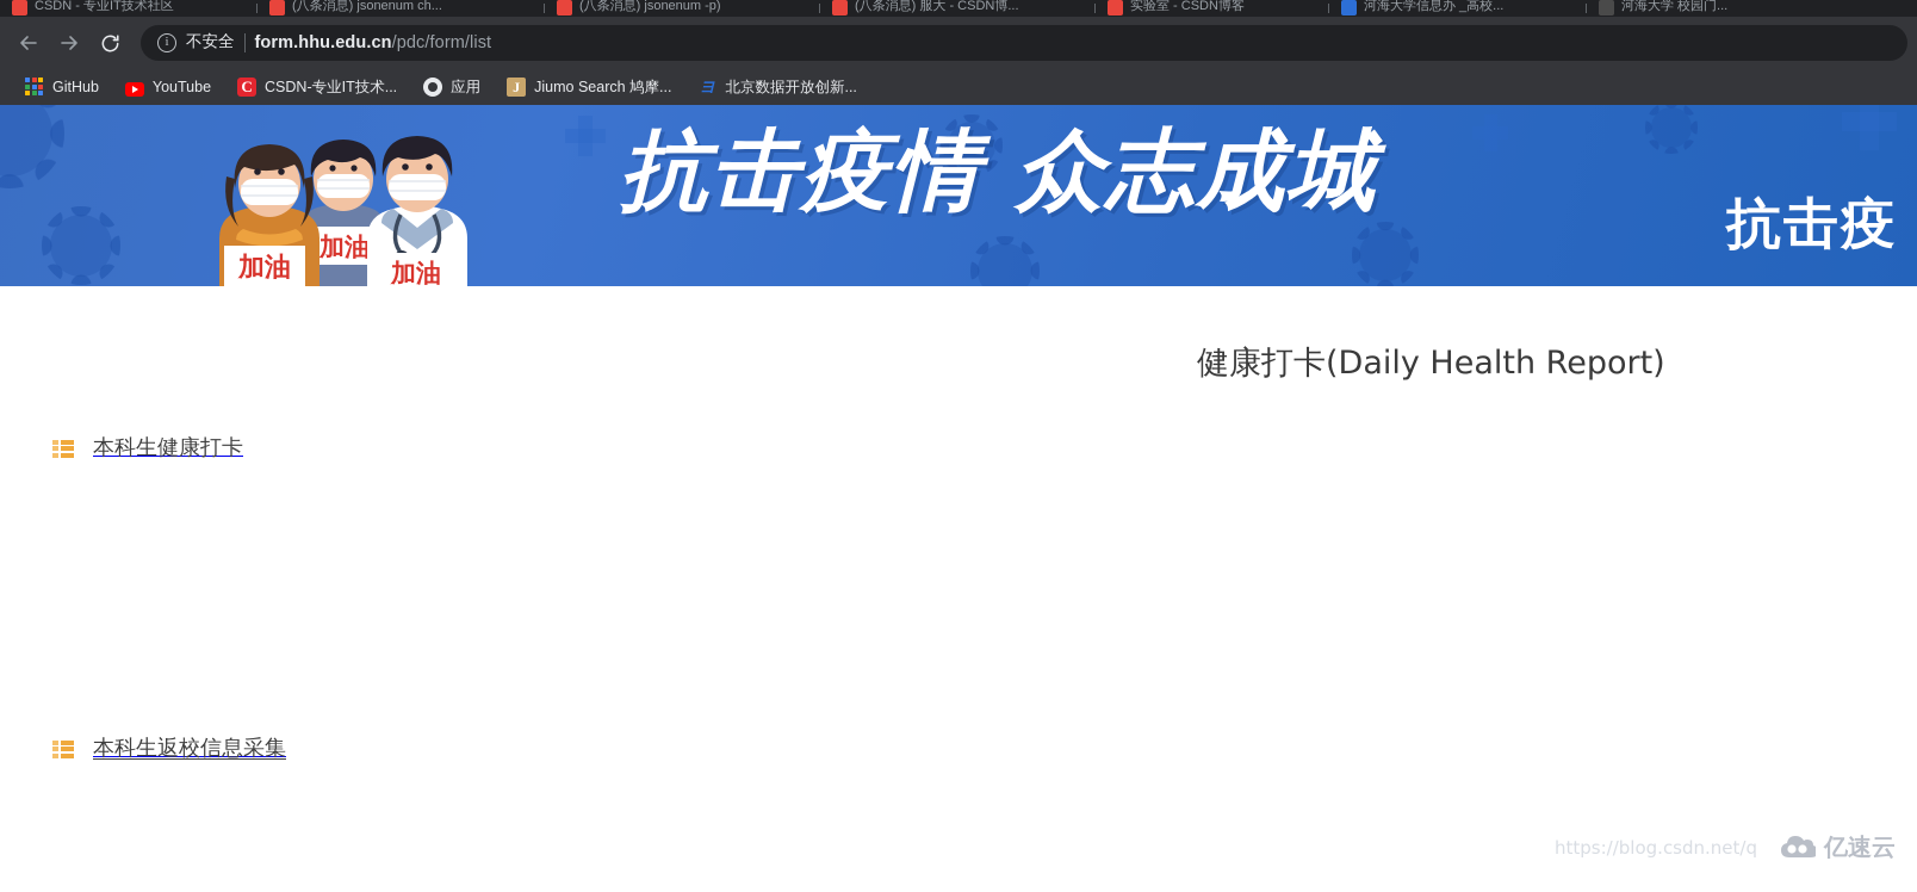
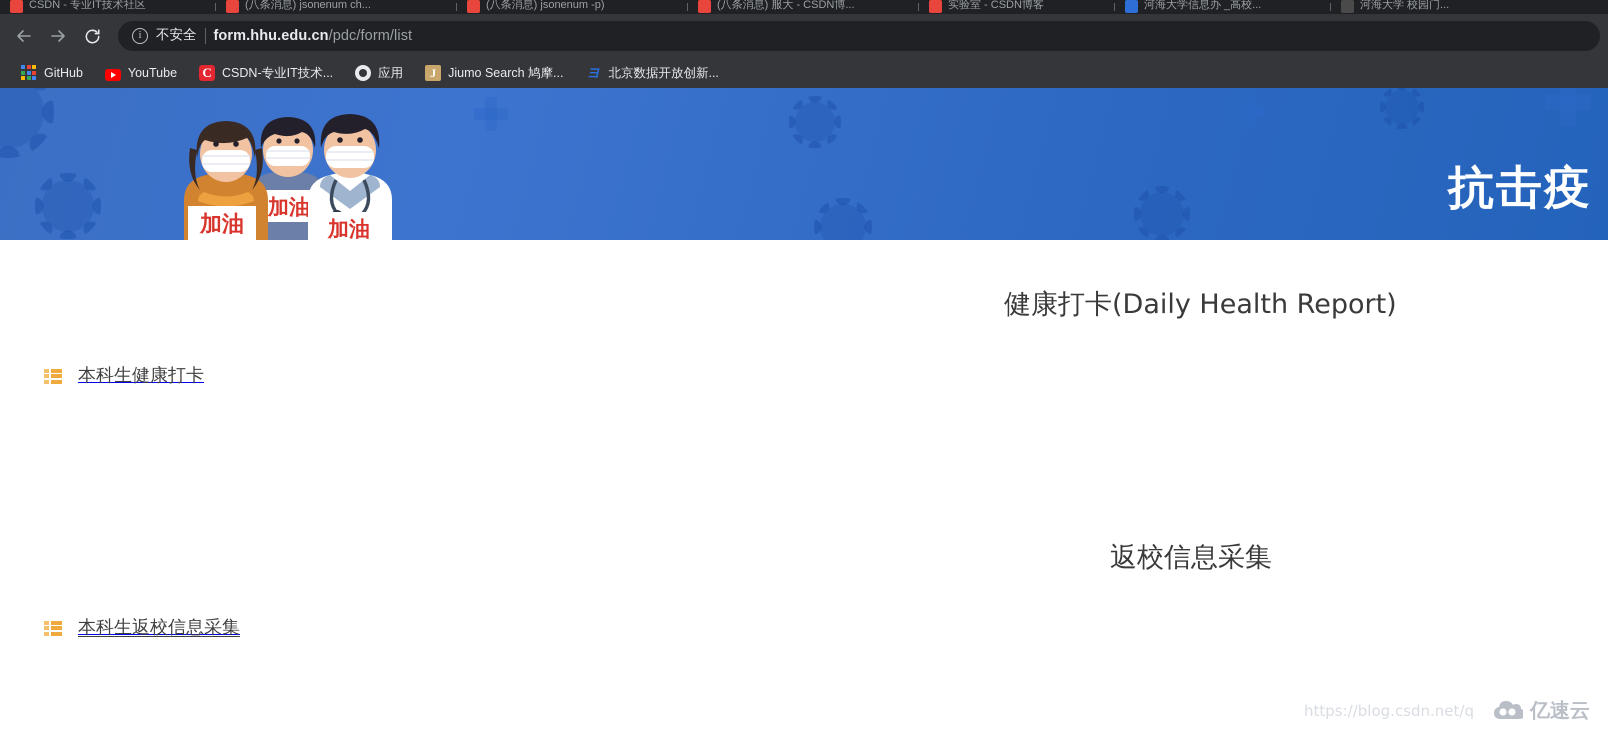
  CSDN - 专业IT技术社区
  (八条消息) jsonenum ch...
  (八条消息) jsonenum -p)
  (八条消息) 服大 - CSDN博...
  实验室 - CSDN博客
  河海大学信息办 _高校...
  河海大学 校园门...
  i
  不安全
  form.hhu.edu.cn/pdc/form/list
  GitHub
  YouTube
  C
  CSDN-专业IT技术...
  应用
  J
  Jiumo Search 鸠摩...
  ヨ
  北京数据开放创新...
  加油
  加油
  加油
- 抗击疫情 众志成城
  抗击疫
  健康打卡(Daily Health Report)
  本科生健康打卡
+ 返校信息采集
  本科生返校信息采集
  https://blog.csdn.net/q
  亿速云
